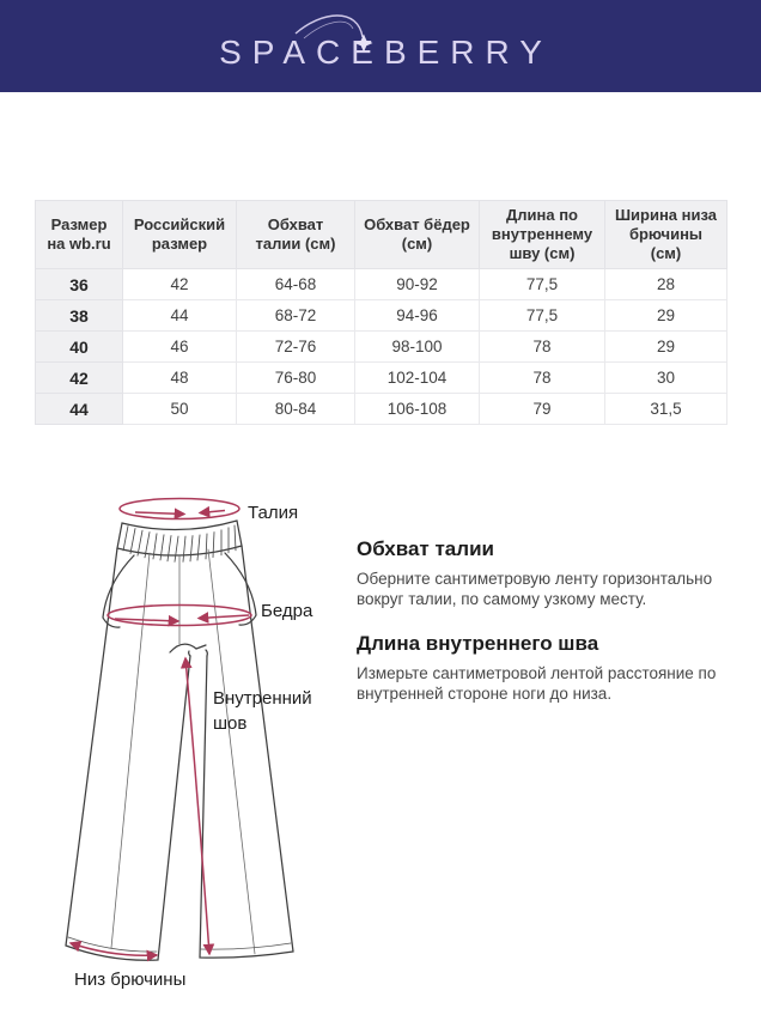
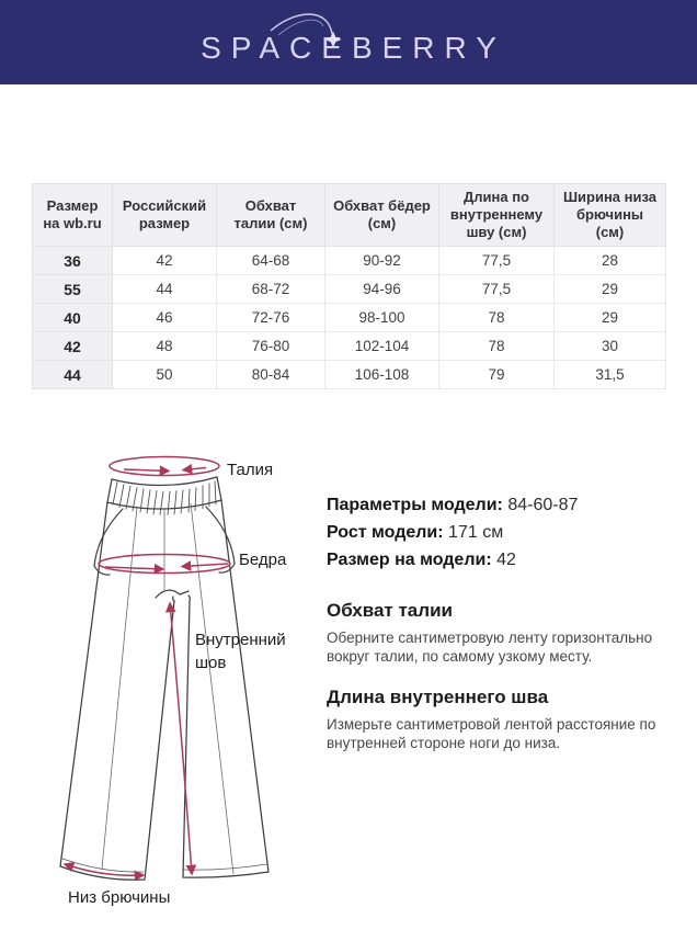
  SPACEBERRY
  Размер на wb.ru	Российский размер	Обхват талии (см)	Обхват бёдер (см)	Длина по внутреннему шву (см)	Ширина низа брючины (см)
  36	42	64-68	90-92	77,5	28
- 38	44	68-72	94-96	77,5	29
+ 55	44	68-72	94-96	77,5	29
  40	46	72-76	98-100	78	29
  42	48	76-80	102-104	78	30
  44	50	80-84	106-108	79	31,5
  Талия
  Бедра
  Внутренний шов
  Низ брючины
+ Параметры модели: 84-60-87
+ Рост модели: 171 см
+ Размер на модели: 42
  Обхват талии
  Оберните сантиметровую ленту горизонтально вокруг талии, по самому узкому месту.
  Длина внутреннего шва
  Измерьте сантиметровой лентой расстояние по внутренней стороне ноги до низа.
